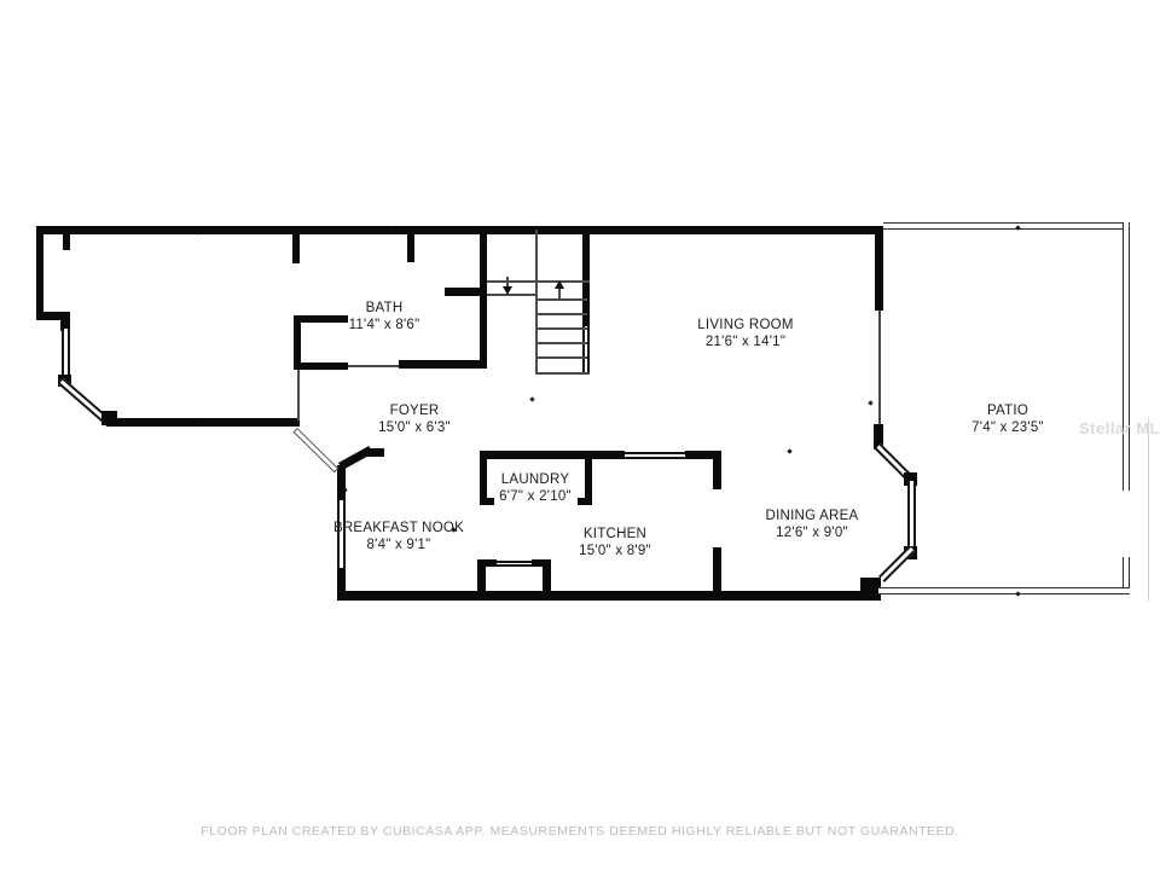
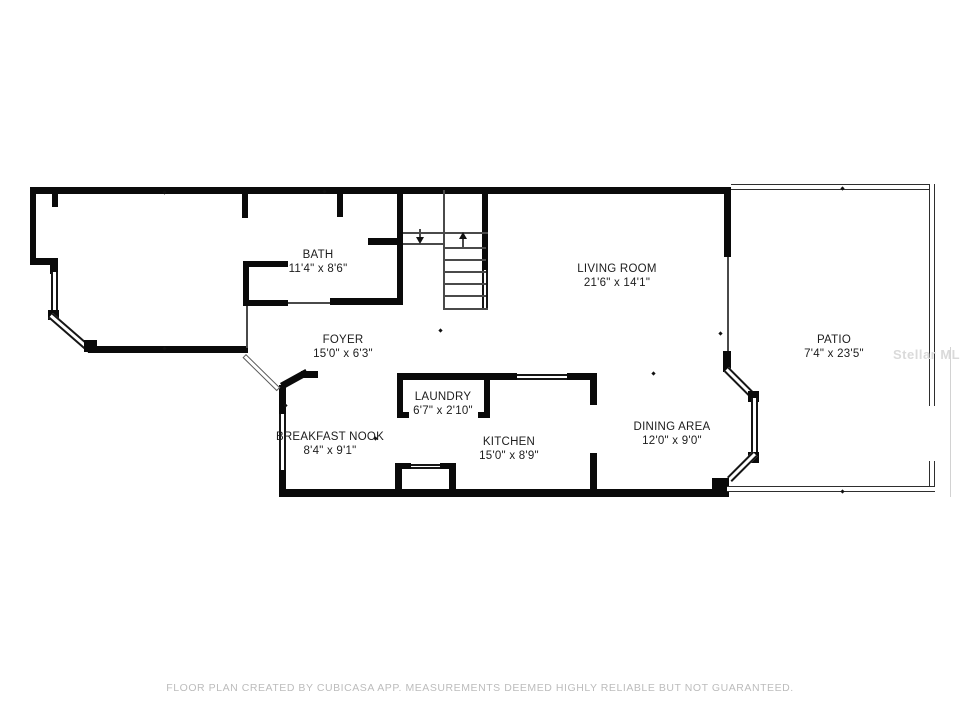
  BATH
  11'4" x 8'6"
  FOYER
  15'0" x 6'3"
  LIVING ROOM
  21'6" x 14'1"
  LAUNDRY
  6'7" x 2'10"
  BREAKFAST NOOK
  8'4" x 9'1"
  KITCHEN
  15'0" x 8'9"
  DINING AREA
- 12'6" x 9'0"
+ 12'0" x 9'0"
  PATIO
  7'4" x 23'5"
  Stellar ML
  FLOOR PLAN CREATED BY CUBICASA APP. MEASUREMENTS DEEMED HIGHLY RELIABLE BUT NOT GUARANTEED.
